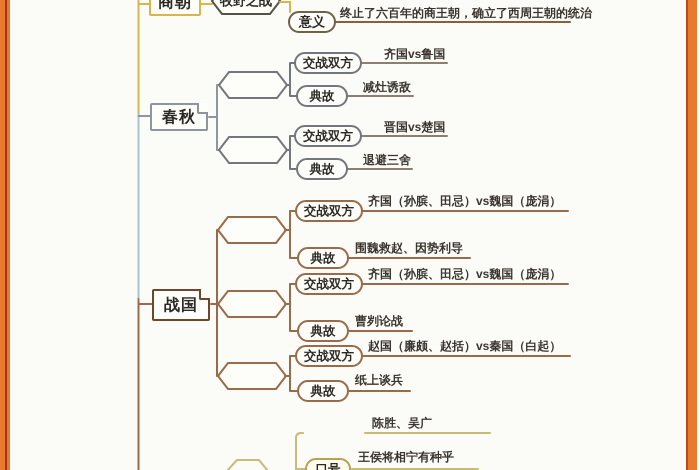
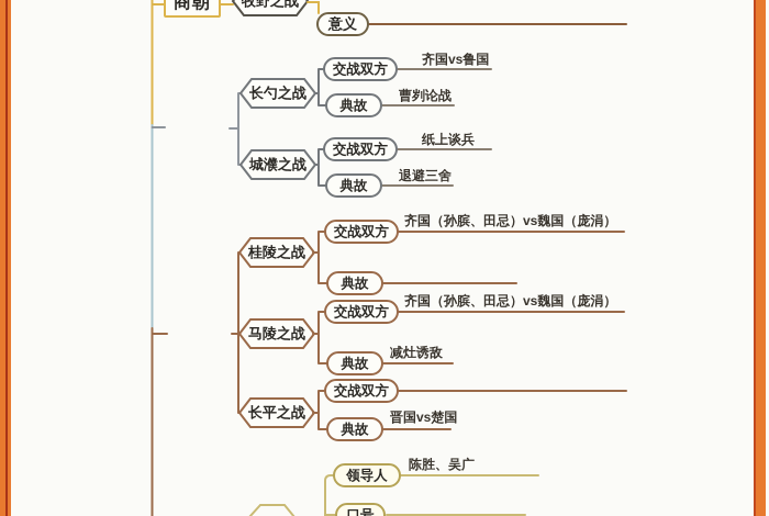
  商朝
- 春秋
- 战国
  牧野之战
+ 长勺之战
+ 城濮之战
+ 桂陵之战
+ 马陵之战
+ 长平之战
  意义
  交战双方
  典故
  交战双方
  典故
  交战双方
  典故
  交战双方
  典故
  交战双方
  典故
+ 领导人
  口号
- 终止了六百年的商王朝，确立了西周王朝的统治
  齐国vs鲁国
- 减灶诱敌
+ 曹刿论战
- 晋国vs楚国
+ 纸上谈兵
  退避三舍
  齐国（孙膑、田忌）vs魏国（庞涓）
- 围魏救赵、因势利导
  齐国（孙膑、田忌）vs魏国（庞涓）
- 曹刿论战
+ 减灶诱敌
- 赵国（廉颇、赵括）vs秦国（白起）
- 纸上谈兵
+ 晋国vs楚国
  陈胜、吴广
- 王侯将相宁有种乎
